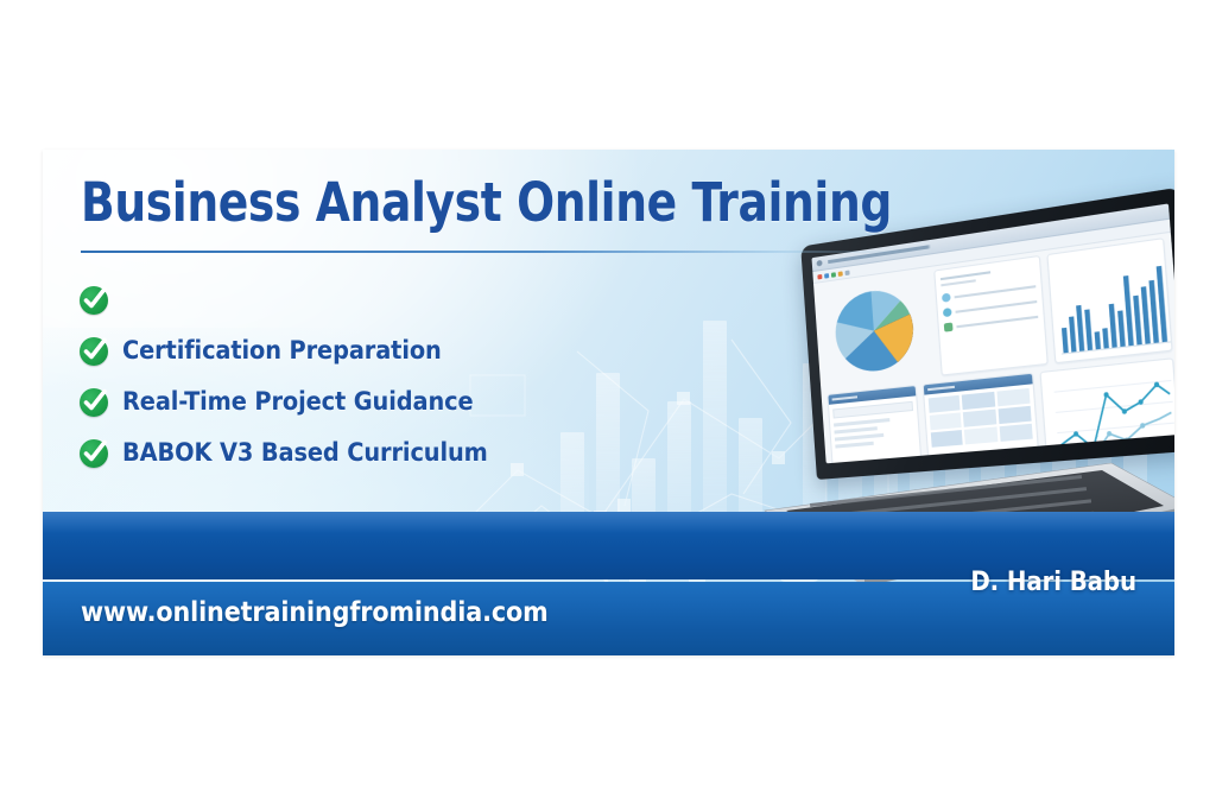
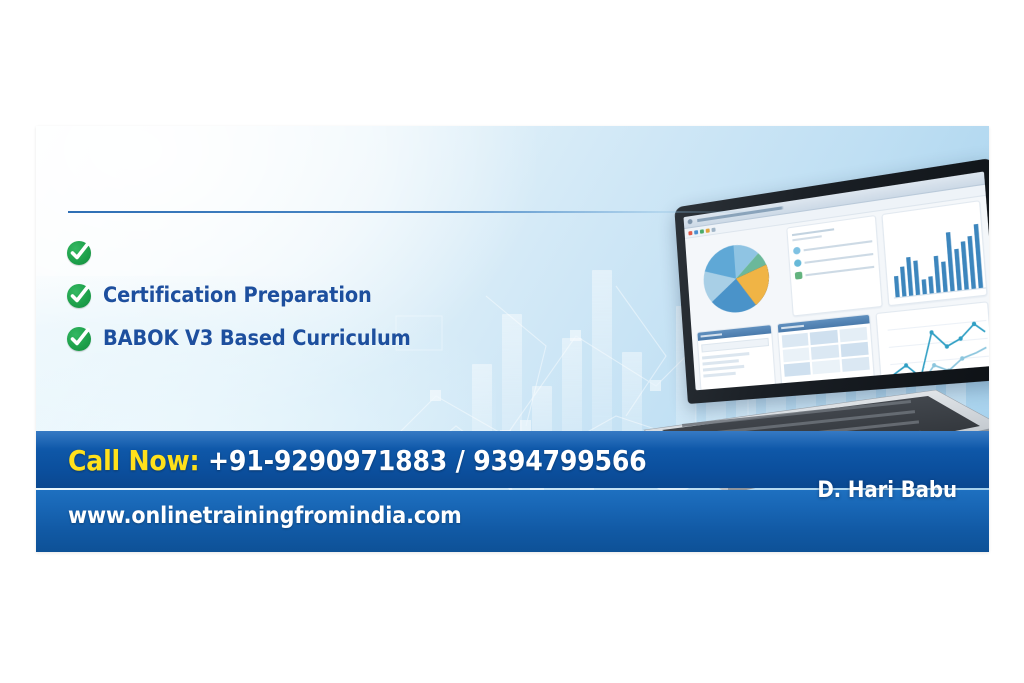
- Business Analyst Online Training
  Certification Preparation
- Real-Time Project Guidance
  BABOK V3 Based Curriculum
+ Call Now: +91-9290971883 / 9394799566
  www.onlinetrainingfromindia.com
  D. Hari Babu
